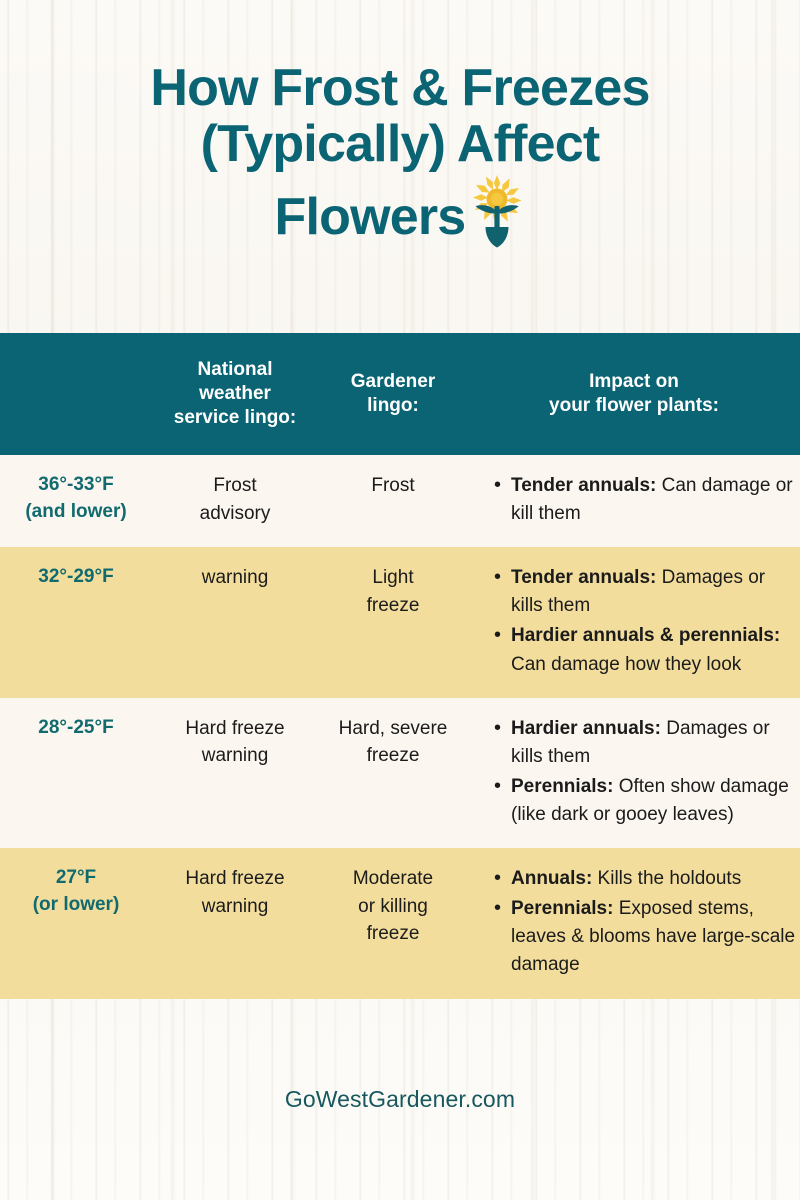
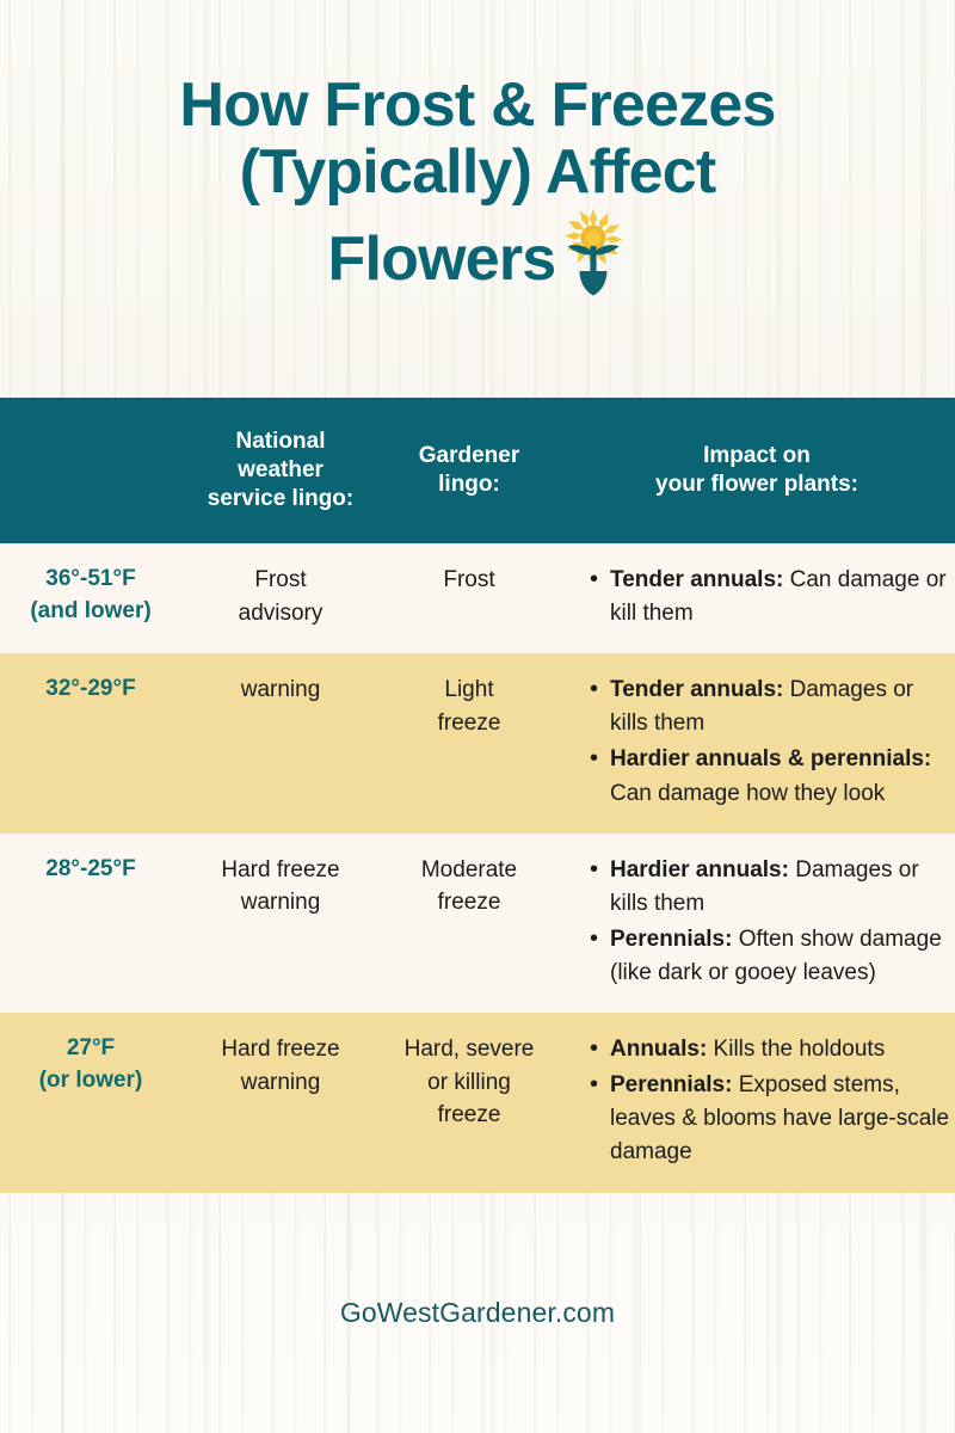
  How Frost & Freezes
  (Typically) Affect
  Flowers
  National
  weather
  service lingo:
  Gardener
  lingo:
  Impact on
  your flower plants:
- 36°-33°F
+ 36°-51°F
  (and lower)
  Frost
  advisory
  Frost
  Tender annuals: Can damage or kill them
  32°-29°F
  warning
  Light
  freeze
  Tender annuals: Damages or kills them
  Hardier annuals & perennials: Can damage how they look
  28°-25°F
  Hard freeze
  warning
- Hard, severe
+ Moderate
  freeze
  Hardier annuals: Damages or kills them
  Perennials: Often show damage (like dark or gooey leaves)
  27°F
  (or lower)
  Hard freeze
  warning
- Moderate
+ Hard, severe
  or killing
  freeze
  Annuals: Kills the holdouts
  Perennials: Exposed stems, leaves & blooms have large-scale damage
  GoWestGardener.com
